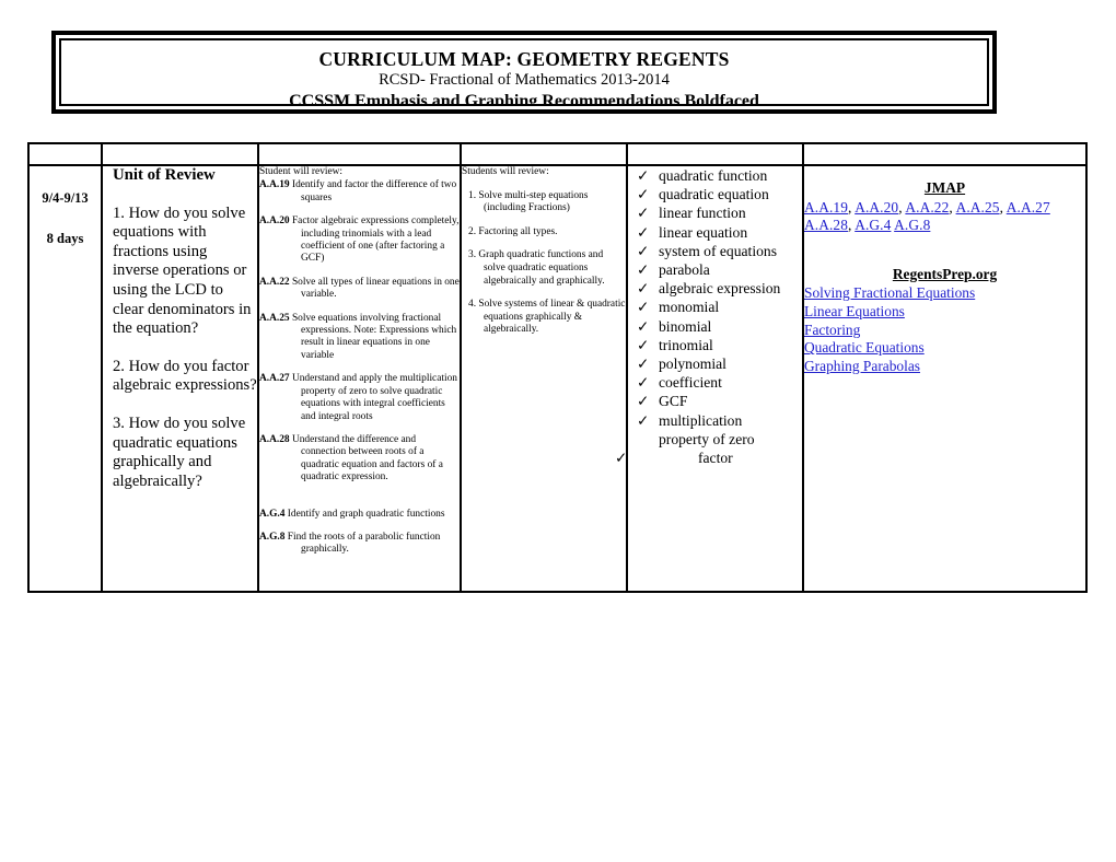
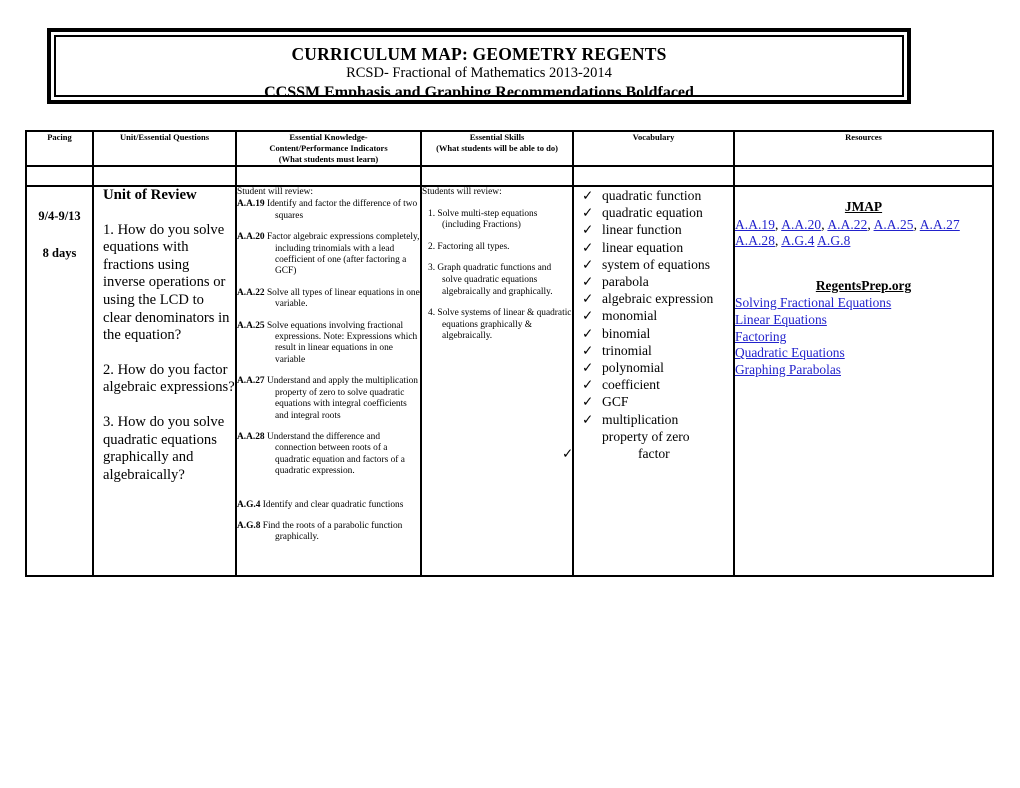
  CURRICULUM MAP: GEOMETRY REGENTS
  RCSD- Fractional of Mathematics 2013-2014
  CCSSM Emphasis and Graphing Recommendations Boldfaced
+ Pacing	Unit/Essential Questions	Essential Knowledge- Content/Performance Indicators (What students must learn)	Essential Skills (What students will be able to do)	Vocabulary	Resources
- 9/4-9/13 8 days	Unit of Review 1. How do you solve equations with fractions using inverse operations or using the LCD to clear denominators in the equation?2. How do you factor algebraic expressions?3. How do you solve quadratic equations graphically and algebraically?	Student will review: A.A.19 Identify and factor the difference of two squaresA.A.20 Factor algebraic expressions completely, including trinomials with a lead coefficient of one (after factoring a GCF)A.A.22 Solve all types of linear equations in one variable.A.A.25 Solve equations involving fractional expressions. Note: Expressions which result in linear equations in one variableA.A.27 Understand and apply the multiplication property of zero to solve quadratic equations with integral coefficients and integral rootsA.A.28 Understand the difference and connection between roots of a quadratic equation and factors of a quadratic expression.A.G.4 Identify and graph quadratic functionsA.G.8 Find the roots of a parabolic function graphically.	Students will review: 1. Solve multi-step equations (including Fractions)2. Factoring all types.3. Graph quadratic functions and solve quadratic equations algebraically and graphically.4. Solve systems of linear & quadratic equations graphically & algebraically.	✓ quadratic function✓ quadratic equation✓ linear function✓ linear equation✓ system of equations✓ parabola✓ algebraic expression✓ monomial✓ binomial✓ trinomial✓ polynomial✓ coefficient✓ GCF✓ multiplicationproperty of zero✓ factor	JMAP A.A.19, A.A.20, A.A.22, A.A.25, A.A.27 A.A.28, A.G.4 A.G.8 RegentsPrep.org Solving Fractional EquationsLinear EquationsFactoringQuadratic EquationsGraphing Parabolas
+ 9/4-9/13 8 days	Unit of Review 1. How do you solve equations with fractions using inverse operations or using the LCD to clear denominators in the equation?2. How do you factor algebraic expressions?3. How do you solve quadratic equations graphically and algebraically?	Student will review: A.A.19 Identify and factor the difference of two squaresA.A.20 Factor algebraic expressions completely, including trinomials with a lead coefficient of one (after factoring a GCF)A.A.22 Solve all types of linear equations in one variable.A.A.25 Solve equations involving fractional expressions. Note: Expressions which result in linear equations in one variableA.A.27 Understand and apply the multiplication property of zero to solve quadratic equations with integral coefficients and integral rootsA.A.28 Understand the difference and connection between roots of a quadratic equation and factors of a quadratic expression.A.G.4 Identify and clear quadratic functionsA.G.8 Find the roots of a parabolic function graphically.	Students will review: 1. Solve multi-step equations (including Fractions)2. Factoring all types.3. Graph quadratic functions and solve quadratic equations algebraically and graphically.4. Solve systems of linear & quadratic equations graphically & algebraically.	✓ quadratic function✓ quadratic equation✓ linear function✓ linear equation✓ system of equations✓ parabola✓ algebraic expression✓ monomial✓ binomial✓ trinomial✓ polynomial✓ coefficient✓ GCF✓ multiplicationproperty of zero✓ factor	JMAP A.A.19, A.A.20, A.A.22, A.A.25, A.A.27 A.A.28, A.G.4 A.G.8 RegentsPrep.org Solving Fractional EquationsLinear EquationsFactoringQuadratic EquationsGraphing Parabolas
